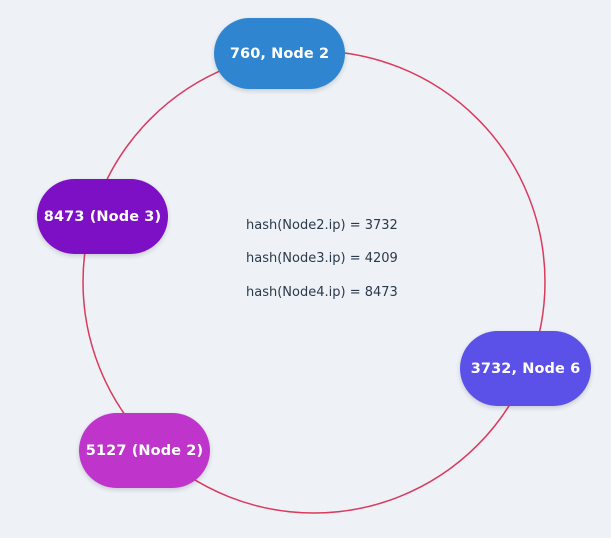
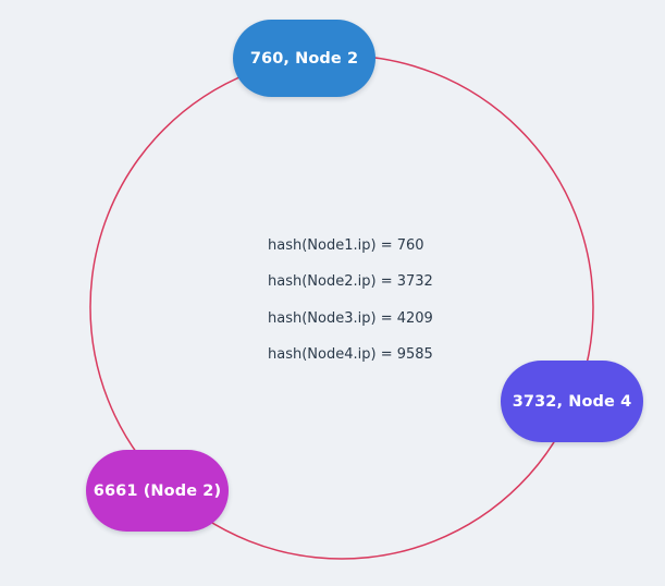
  760, Node 2
- 8473 (Node 3)
- 5127 (Node 2)
+ 6661 (Node 2)
- 3732, Node 6
+ 3732, Node 4
+ hash(Node1.ip) = 760
  hash(Node2.ip) = 3732
  hash(Node3.ip) = 4209
- hash(Node4.ip) = 8473
+ hash(Node4.ip) = 9585
